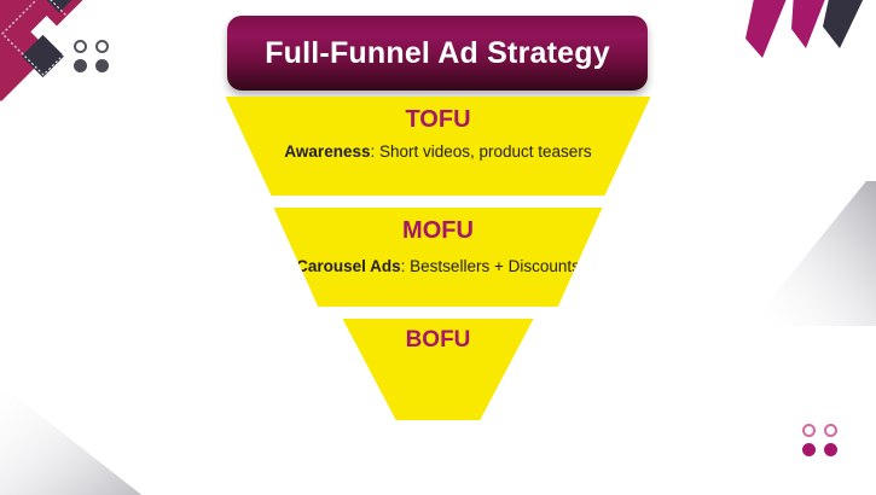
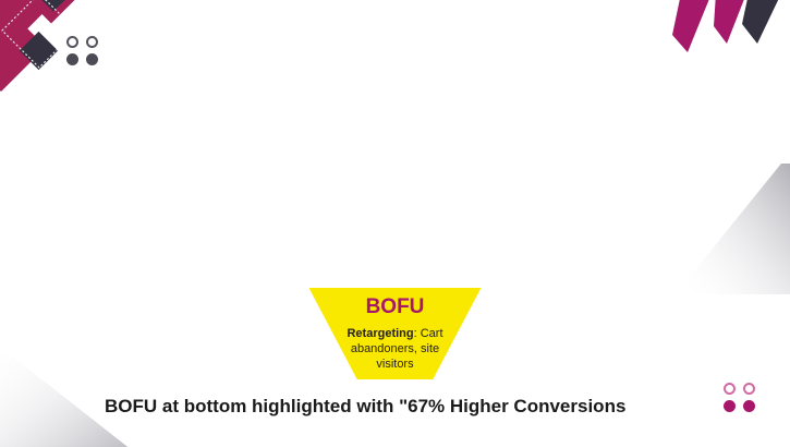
- Full-Funnel Ad Strategy
- TOFU
- Awareness: Short videos, product teasers
- MOFU
- Carousel Ads: Bestsellers + Discounts
  BOFU
+ Retargeting: Cart abandoners, site visitors
+ BOFU at bottom highlighted with "67% Higher Conversions
